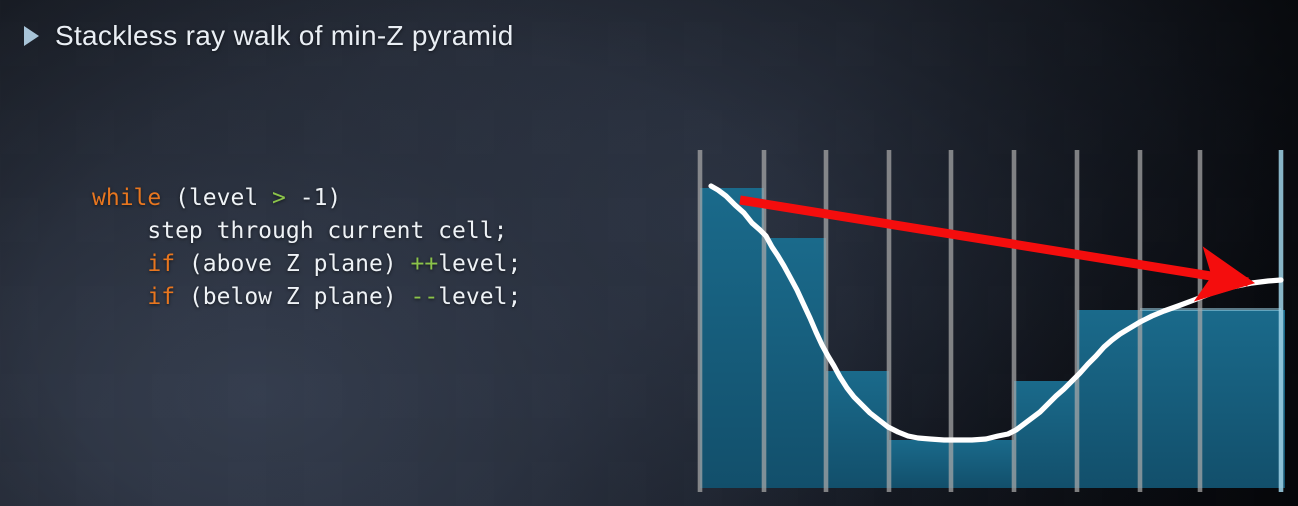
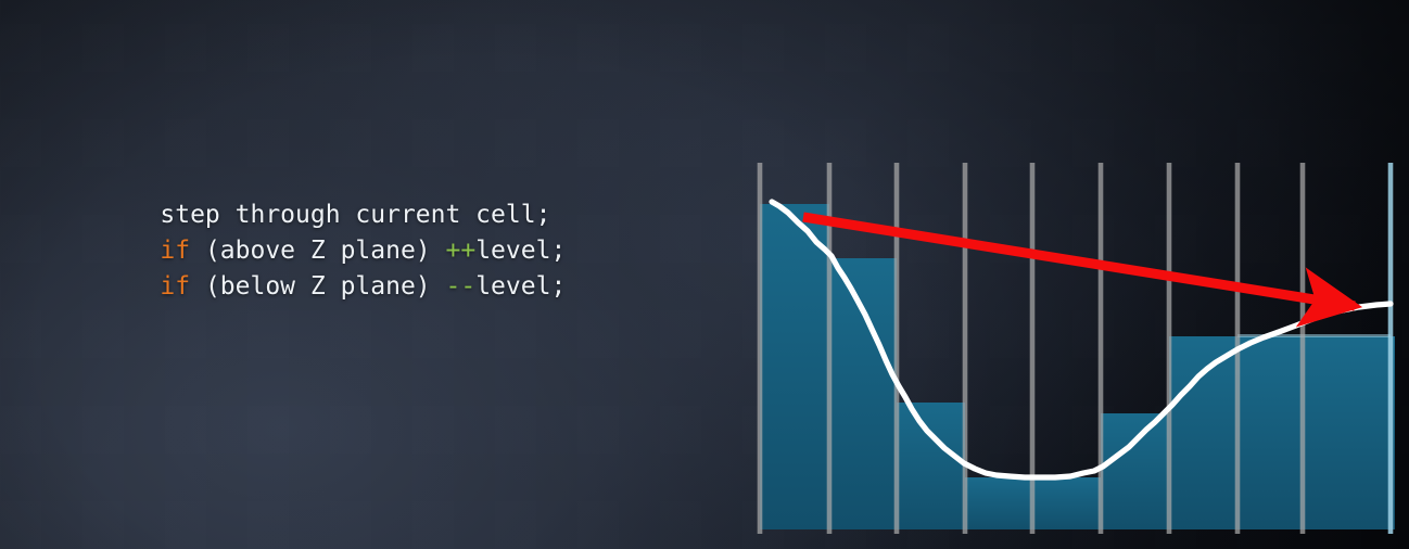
- Stackless ray walk of min-Z pyramid
- while (level > -1)
  step through current cell;
  if (above Z plane) ++level;
  if (below Z plane) --level;
